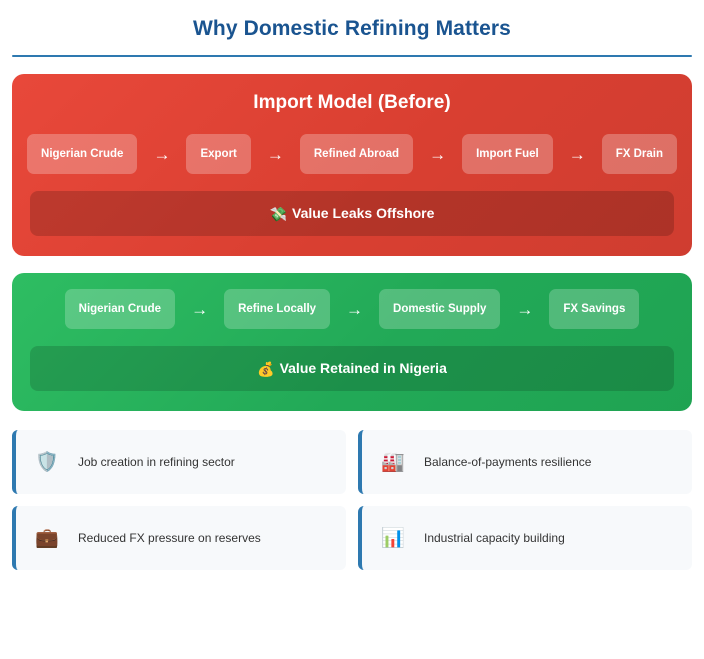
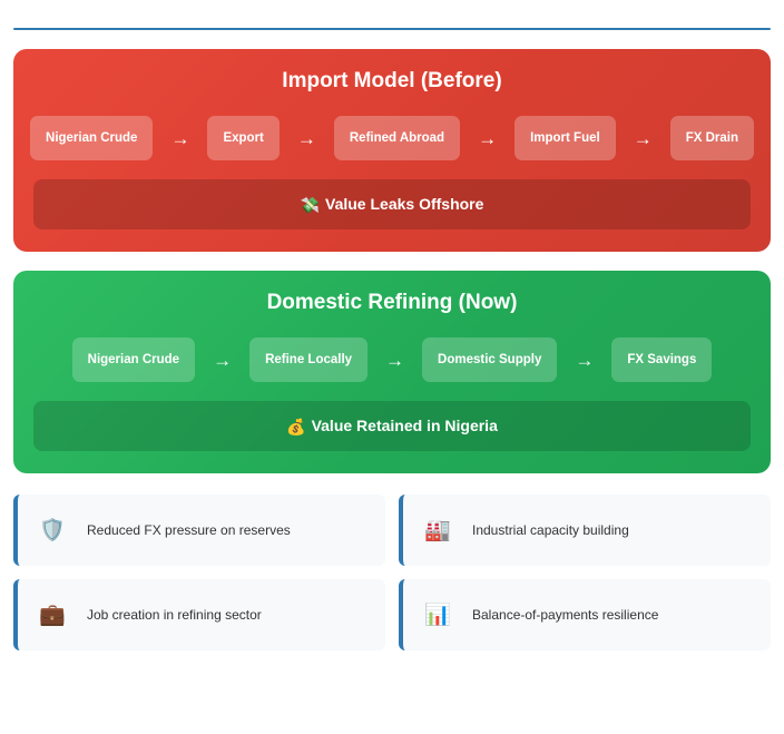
- Why Domestic Refining Matters
  Import Model (Before)
  Nigerian Crude
  →
  Export
  →
  Refined Abroad
  →
  Import Fuel
  →
  FX Drain
  💸 Value Leaks Offshore
+ Domestic Refining (Now)
  Nigerian Crude
  →
  Refine Locally
  →
  Domestic Supply
  →
  FX Savings
  💰 Value Retained in Nigeria
  🛡️
- Job creation in refining sector
+ Reduced FX pressure on reserves
  🏭
- Balance-of-payments resilience
+ Industrial capacity building
  💼
- Reduced FX pressure on reserves
+ Job creation in refining sector
  📊
- Industrial capacity building
+ Balance-of-payments resilience
